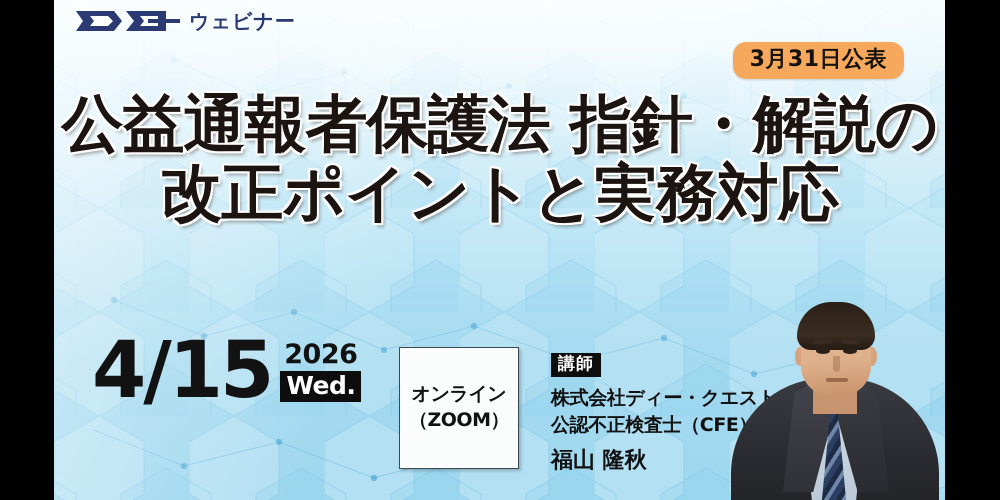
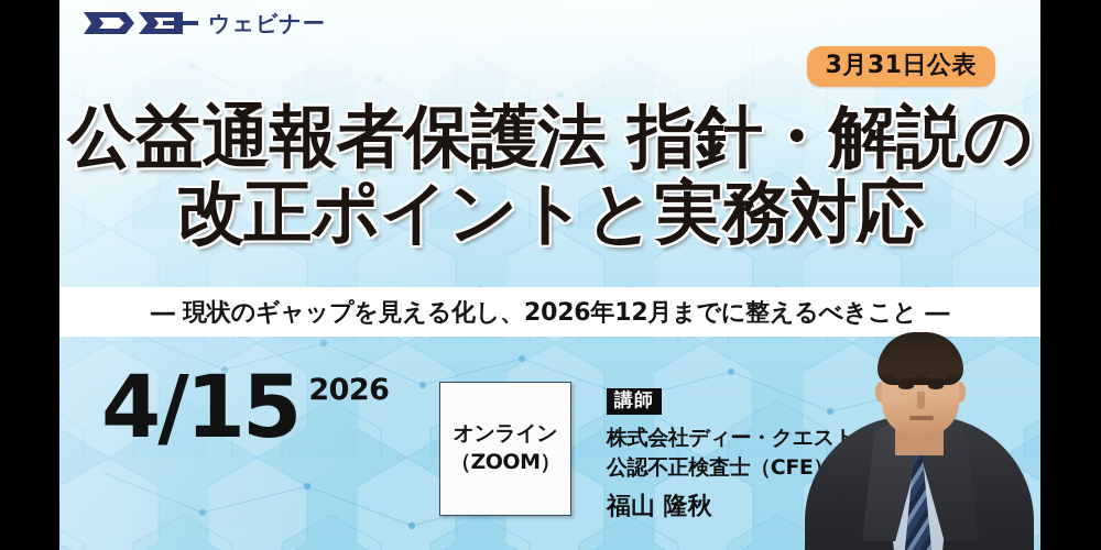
  ウェビナー
  3月31日公表
  公益通報者保護法 指針・解説の
  改正ポイントと実務対応
+ ― 現状のギャップを見える化し、2026年12月までに整えるべきこと ―
  4/15
  2026
- Wed.
  オンライン
  （ZOOM）
  講師
  株式会社ディー・クエス
  公認不正検査士（CFE
  福山 隆秋
